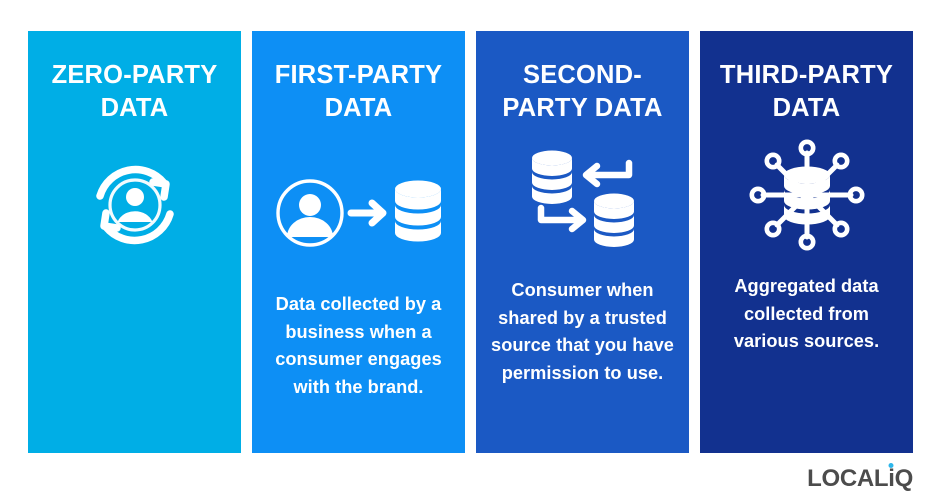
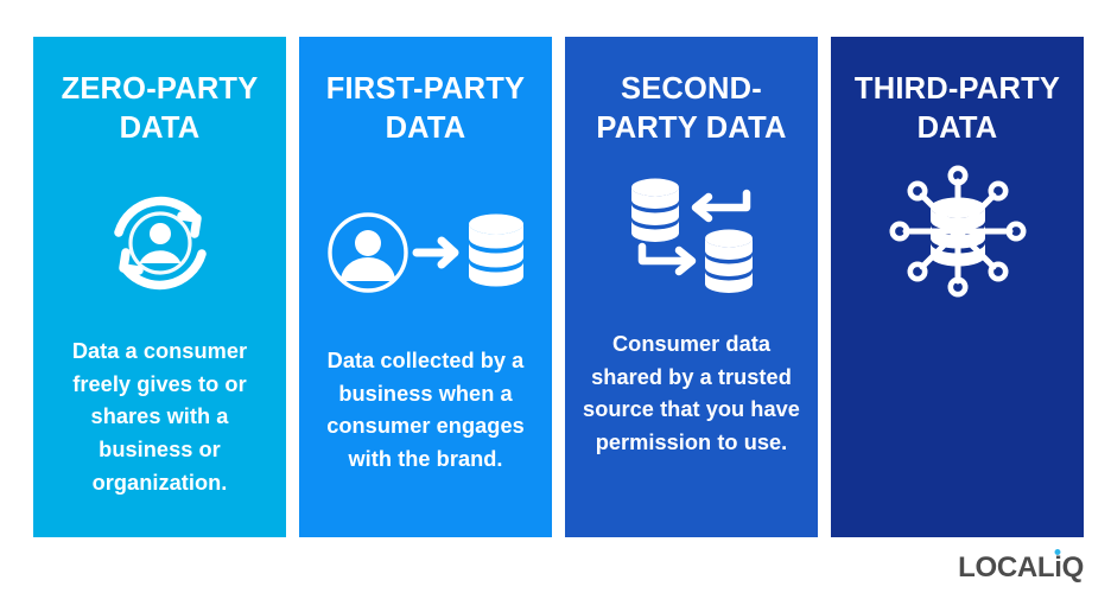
  ZERO-PARTY
  DATA
+ Data a consumer freely gives to or shares with a business or organization.
  FIRST-PARTY
  DATA
  Data collected by a business when a consumer engages with the brand.
  SECOND-
  PARTY DATA
- Consumer when shared by a trusted source that you have permission to use.
+ Consumer data shared by a trusted source that you have permission to use.
  THIRD-PARTY
  DATA
- Aggregated data collected from various sources.
  LOCAL
  i
  Q
